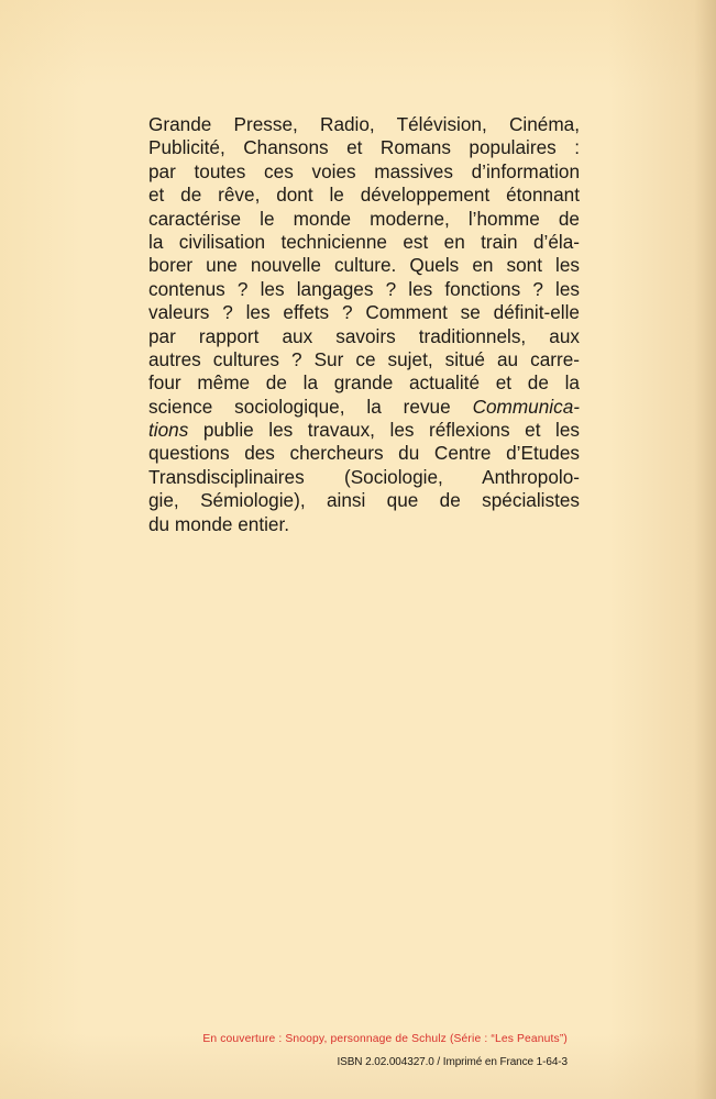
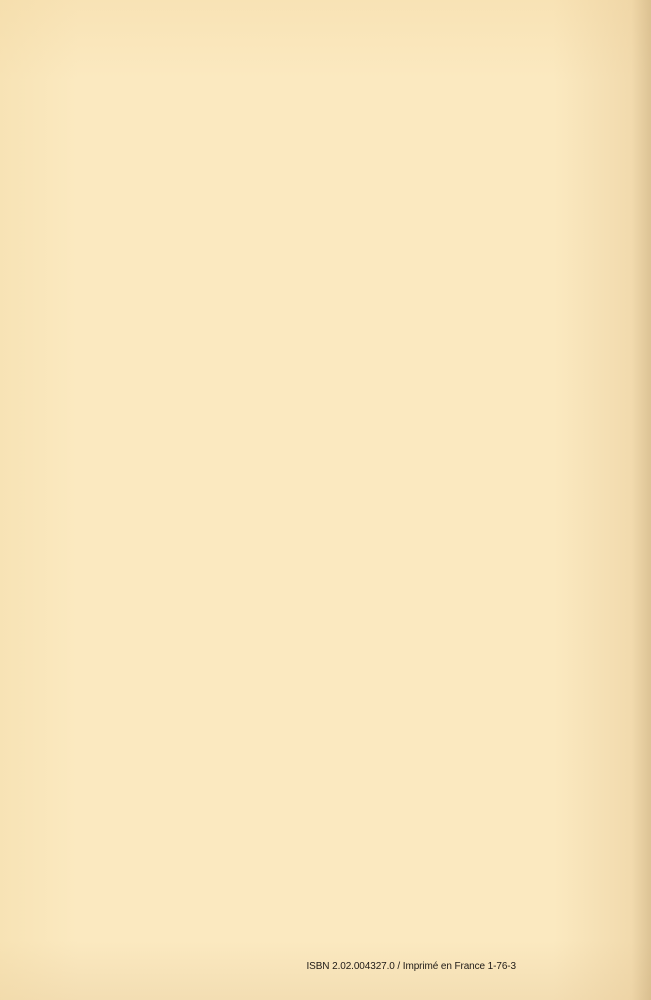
- Grande Presse, Radio, Télévision, Cinéma,
- Publicité, Chansons et Romans populaires :
- par toutes ces voies massives d’information
- et de rêve, dont le développement étonnant
- caractérise le monde moderne, l’homme de
- la civilisation technicienne est en train d’éla-
- borer une nouvelle culture. Quels en sont les
- contenus ? les langages ? les fonctions ? les
- valeurs ? les effets ? Comment se définit-elle
- par rapport aux savoirs traditionnels, aux
- autres cultures ? Sur ce sujet, situé au carre-
- four même de la grande actualité et de la
- science sociologique, la revue Communica-
- tions publie les travaux, les réflexions et les
- questions des chercheurs du Centre d’Etudes
- Transdisciplinaires (Sociologie, Anthropolo-
- gie, Sémiologie), ainsi que de spécialistes
- du monde entier.
- En couverture : Snoopy, personnage de Schulz (Série : “Les Peanuts”)
- ISBN 2.02.004327.0 / Imprimé en France 1-64-3
+ ISBN 2.02.004327.0 / Imprimé en France 1-76-3
